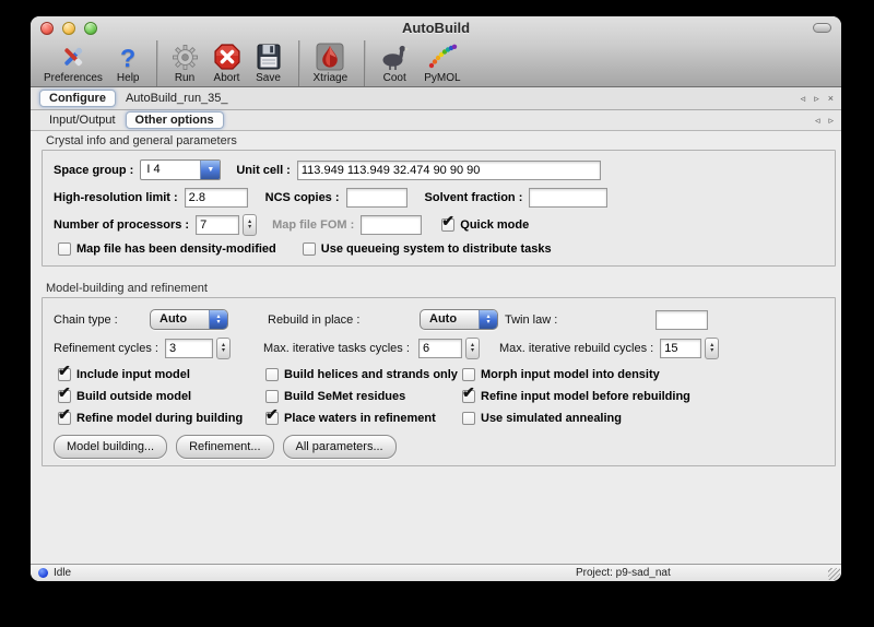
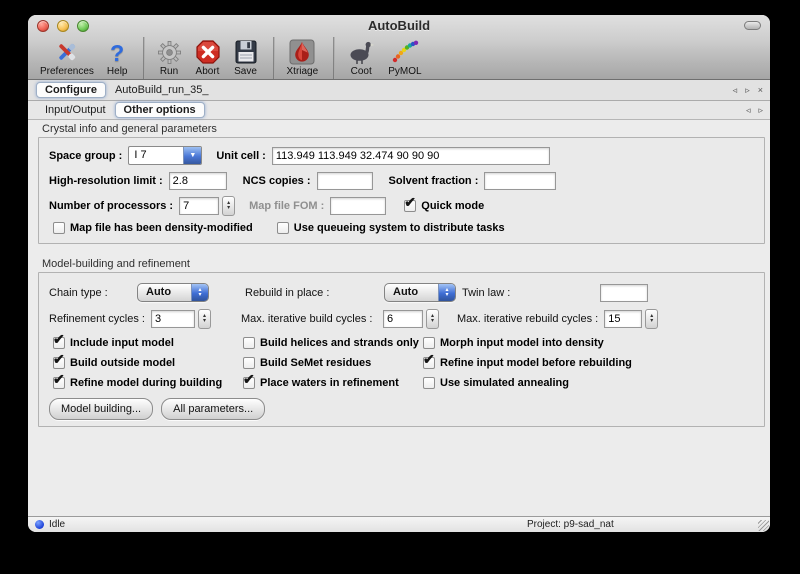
  AutoBuild
  Preferences
  ?
  Help
  Run
  Abort
  Save
  Xtriage
  Coot
  PyMOL
  Configure
  AutoBuild_run_35_
  ◃
  ▹
  ×
  Input/Output
  Other options
  ◃
  ▹
  Crystal info and general parameters
  Space group :
- I 4
+ I 7
  Unit cell :
  113.949 113.949 32.474 90 90 90
  High-resolution limit :
  2.8
  NCS copies :
  Solvent fraction :
  Number of processors :
  7
  Map file FOM :
  ✔
  Quick mode
  Map file has been density-modified
  Use queueing system to distribute tasks
  Model-building and refinement
  Chain type :
  Auto
  Rebuild in place :
  Auto
  Twin law :
  Refinement cycles :
  3
- Max. iterative tasks cycles :
+ Max. iterative build cycles :
  6
  Max. iterative rebuild cycles :
  15
  ✔
  Include input model
  Build helices and strands only
  Morph input model into density
  ✔
  Build outside model
  Build SeMet residues
  ✔
  Refine input model before rebuilding
  ✔
  Refine model during building
  ✔
  Place waters in refinement
  Use simulated annealing
  Model building...
- Refinement...
  All parameters...
  Idle
  Project: p9-sad_nat
